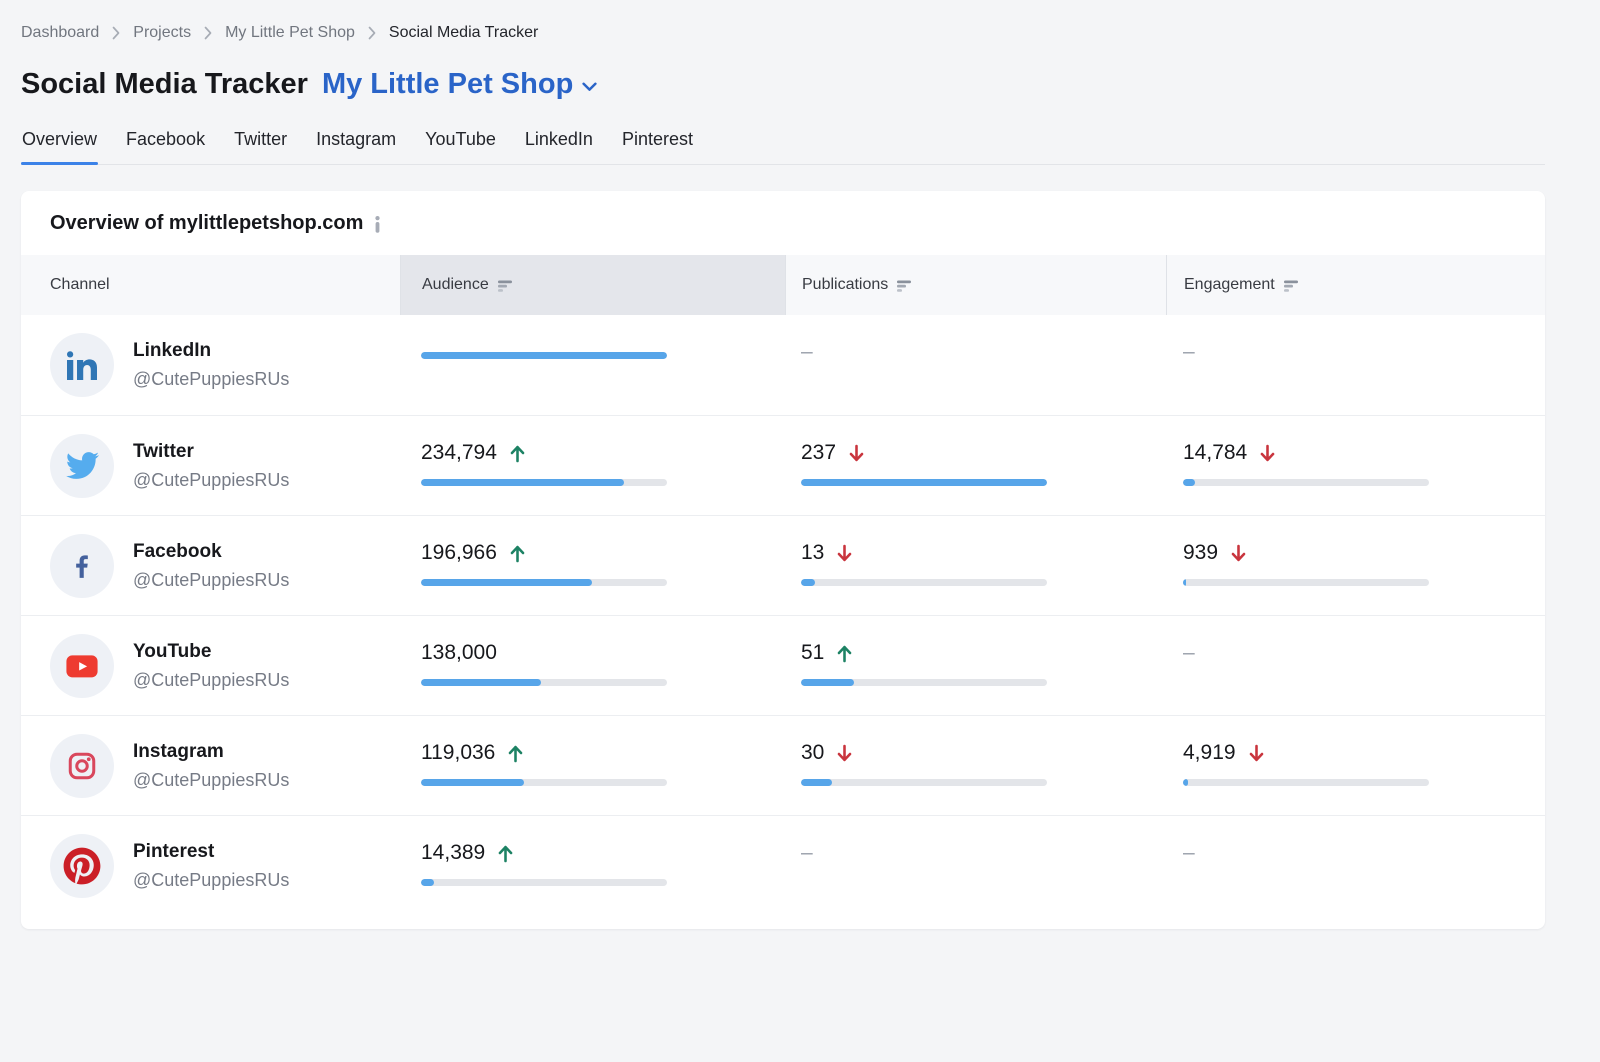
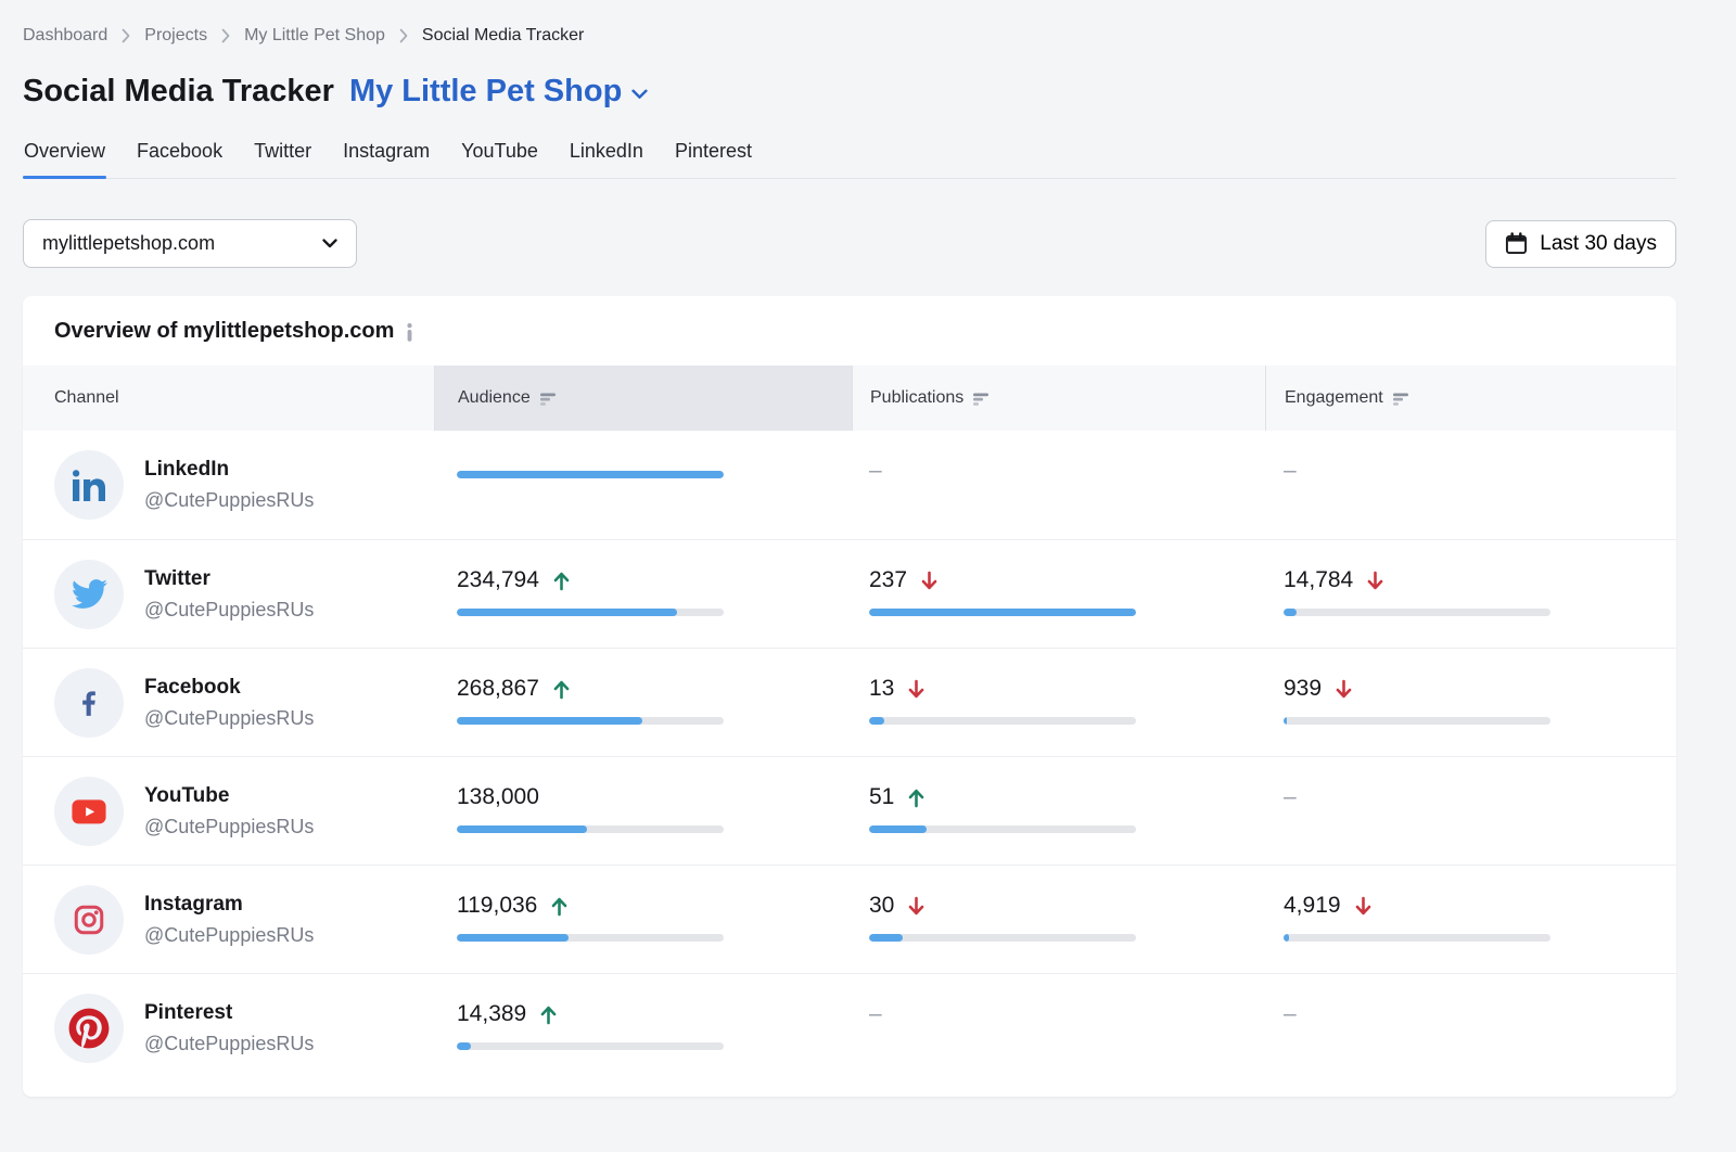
  Dashboard
  Projects
  My Little Pet Shop
  Social Media Tracker
  Social Media Tracker
  My Little Pet Shop
  Overview
  Facebook
  Twitter
  Instagram
  YouTube
  LinkedIn
  Pinterest
+ mylittlepetshop.com
+ Last 30 days
  Overview of mylittlepetshop.com
  Channel
  Audience
  Publications
  Engagement
  LinkedIn
  @CutePuppiesRUs
  –
  –
  Twitter
  @CutePuppiesRUs
  234,794
  237
  14,784
  Facebook
  @CutePuppiesRUs
- 196,966
+ 268,867
  13
  939
  YouTube
  @CutePuppiesRUs
  138,000
  51
  –
  Instagram
  @CutePuppiesRUs
  119,036
  30
  4,919
  Pinterest
  @CutePuppiesRUs
  14,389
  –
  –
